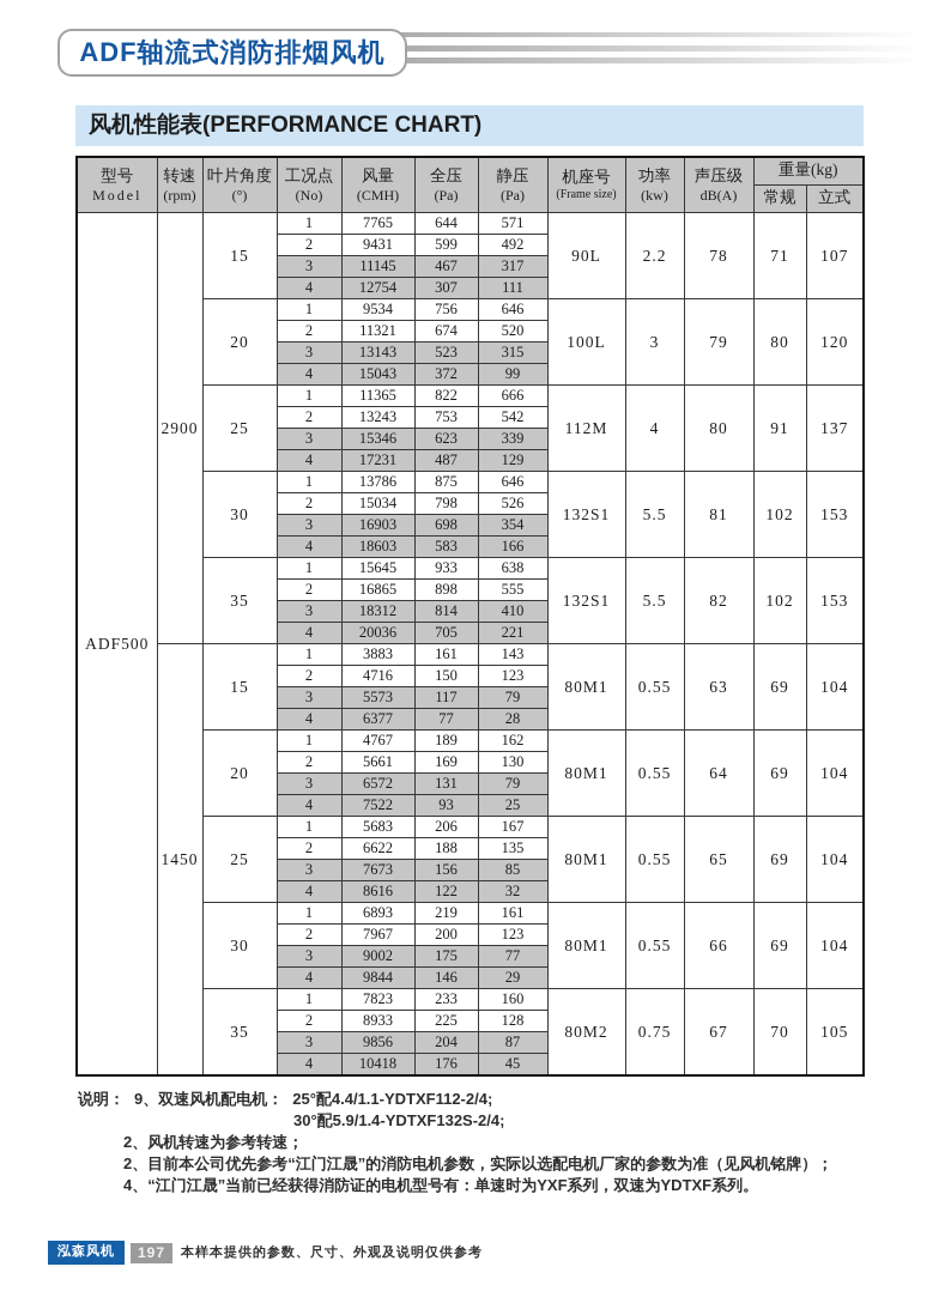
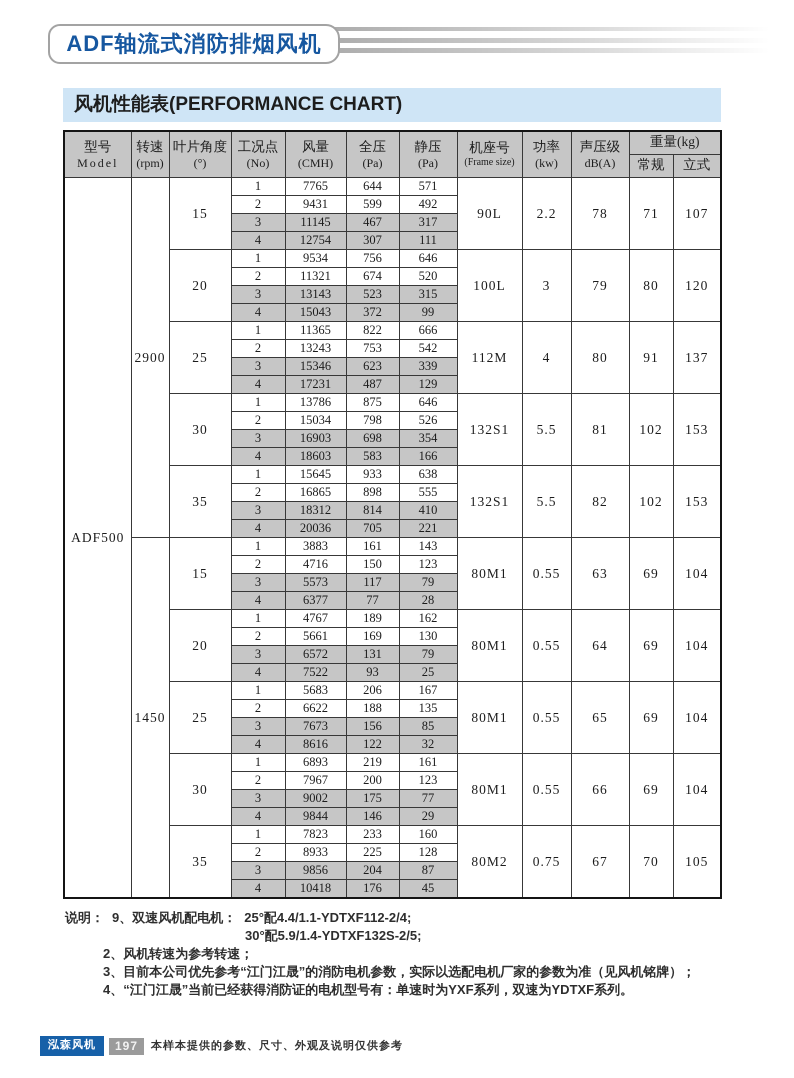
  ADF轴流式消防排烟风机
  风机性能表(PERFORMANCE CHART)
  型号 Model	转速 (rpm)	叶片角度 (°)	工况点 (No)	风量 (CMH)	全压 (Pa)	静压 (Pa)	机座号 (Frame size)	功率 (kw)	声压级 dB(A)	重量(kg)
  常规	立式
  ADF500	2900	15	1	7765	644	571	90L	2.2	78	71	107
  2	9431	599	492
  3	11145	467	317
  4	12754	307	111
  20	1	9534	756	646	100L	3	79	80	120
  2	11321	674	520
  3	13143	523	315
  4	15043	372	99
  25	1	11365	822	666	112M	4	80	91	137
  2	13243	753	542
  3	15346	623	339
  4	17231	487	129
  30	1	13786	875	646	132S1	5.5	81	102	153
  2	15034	798	526
  3	16903	698	354
  4	18603	583	166
  35	1	15645	933	638	132S1	5.5	82	102	153
  2	16865	898	555
  3	18312	814	410
  4	20036	705	221
  1450	15	1	3883	161	143	80M1	0.55	63	69	104
  2	4716	150	123
  3	5573	117	79
  4	6377	77	28
  20	1	4767	189	162	80M1	0.55	64	69	104
  2	5661	169	130
  3	6572	131	79
  4	7522	93	25
  25	1	5683	206	167	80M1	0.55	65	69	104
  2	6622	188	135
  3	7673	156	85
  4	8616	122	32
  30	1	6893	219	161	80M1	0.55	66	69	104
  2	7967	200	123
  3	9002	175	77
  4	9844	146	29
  35	1	7823	233	160	80M2	0.75	67	70	105
  2	8933	225	128
  3	9856	204	87
  4	10418	176	45
  说明： 9、双速风机配电机： 25°配4.4/1.1-YDTXF112-2/4;
- 30°配5.9/1.4-YDTXF132S-2/4;
+ 30°配5.9/1.4-YDTXF132S-2/5;
  2、风机转速为参考转速；
- 2、目前本公司优先参考“江门江晟”的消防电机参数，实际以选配电机厂家的参数为准（见风机铭牌）；
+ 3、目前本公司优先参考“江门江晟”的消防电机参数，实际以选配电机厂家的参数为准（见风机铭牌）；
  4、“江门江晟”当前已经获得消防证的电机型号有：单速时为YXF系列，双速为YDTXF系列。
  泓森风机
  197
  本样本提供的参数、尺寸、外观及说明仅供参考
